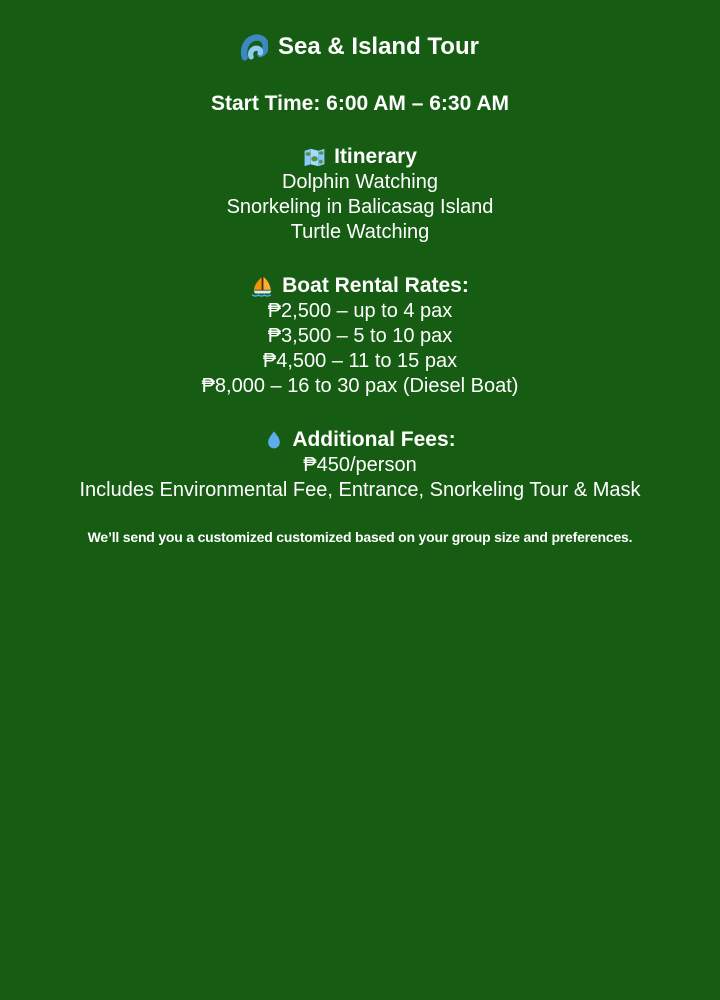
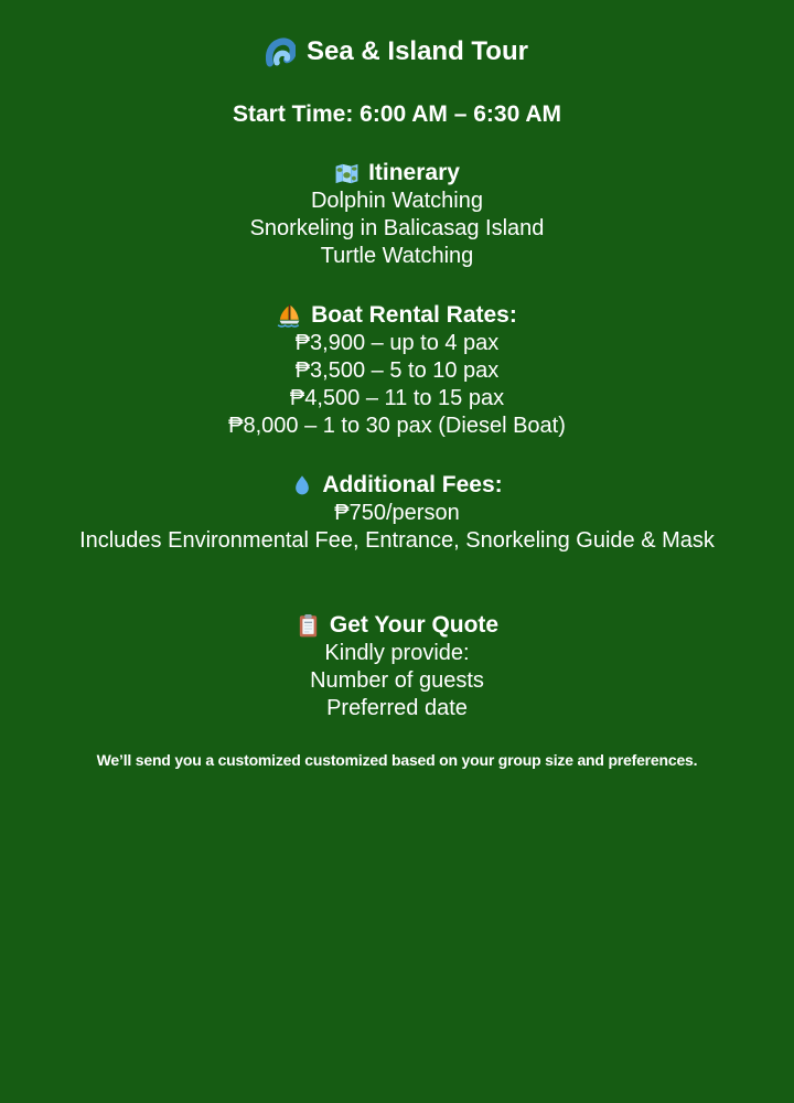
  Sea & Island Tour
  Start Time: 6:00 AM – 6:30 AM
  Itinerary
  Dolphin Watching
  Snorkeling in Balicasag Island
  Turtle Watching
  Boat Rental Rates:
- ₱2,500 – up to 4 pax
+ ₱3,900 – up to 4 pax
  ₱3,500 – 5 to 10 pax
  ₱4,500 – 11 to 15 pax
- ₱8,000 – 16 to 30 pax (Diesel Boat)
+ ₱8,000 – 1 to 30 pax (Diesel Boat)
  Additional Fees:
- ₱450/person
+ ₱750/person
- Includes Environmental Fee, Entrance, Snorkeling Tour & Mask
+ Includes Environmental Fee, Entrance, Snorkeling Guide & Mask
+ Get Your Quote
+ Kindly provide:
+ Number of guests
+ Preferred date
  We’ll send you a customized customized based on your group size and preferences.
